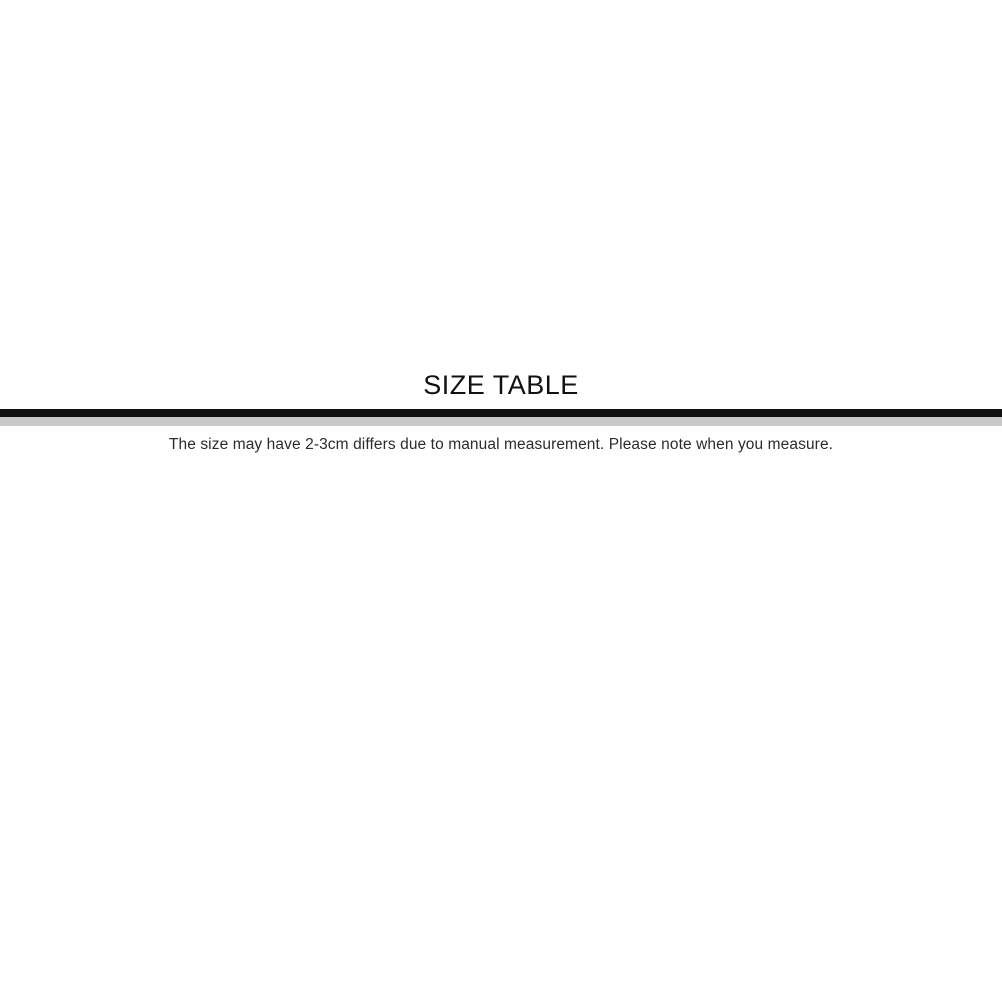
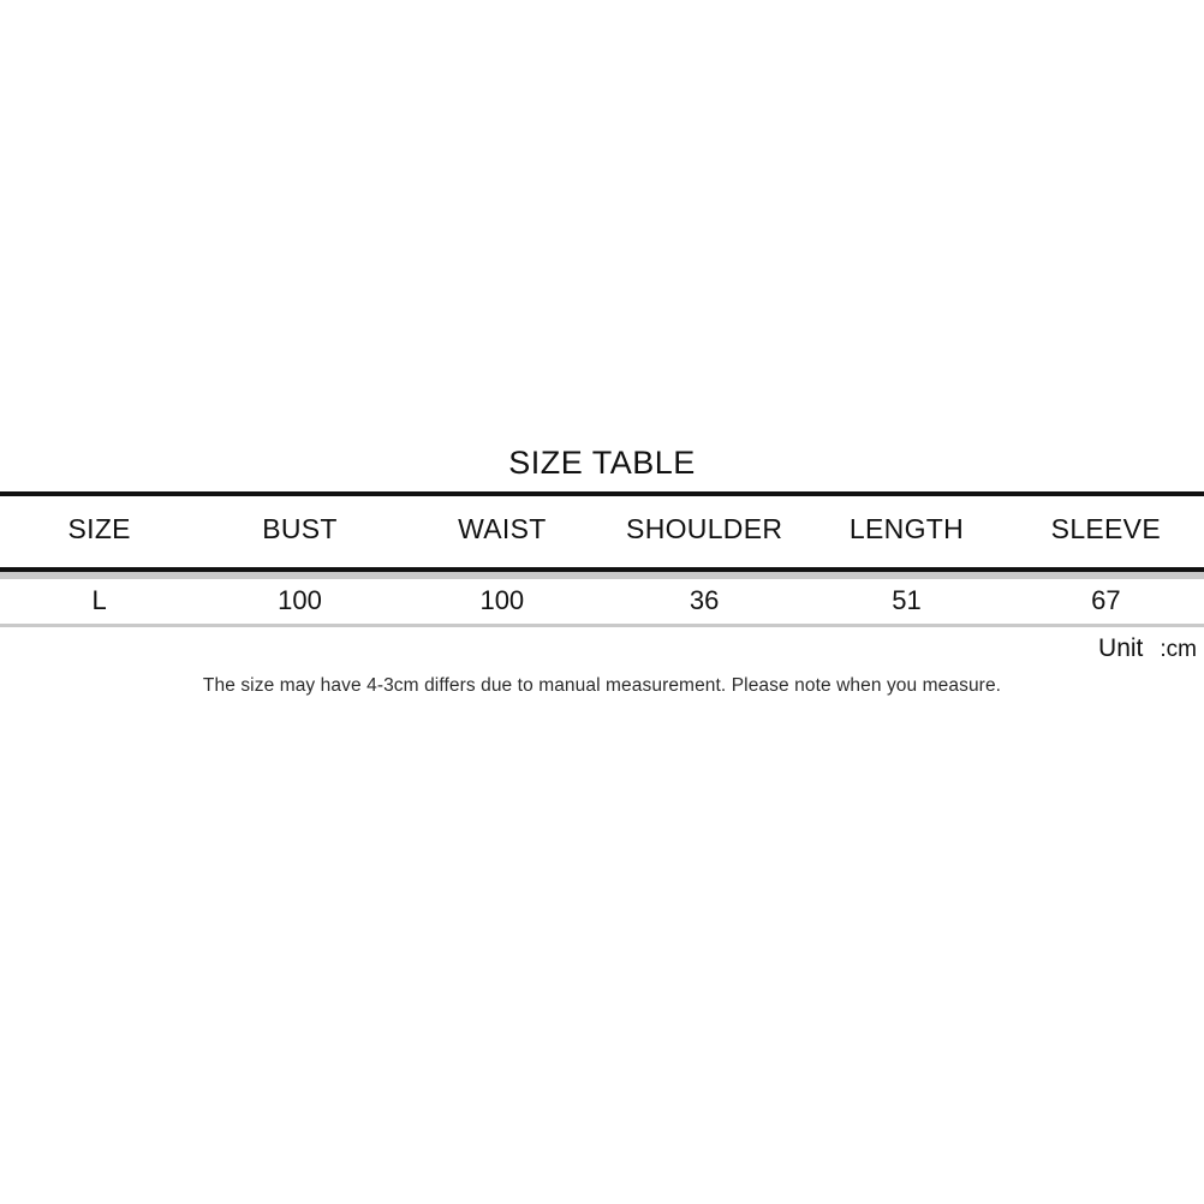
  SIZE TABLE
+ SIZE	BUST	WAIST	SHOULDER	LENGTH	SLEEVE
+ L	100	100	36	51	67
+ Unit
+ :cm
- The size may have 2-3cm differs due to manual measurement. Please note when you measure.
+ The size may have 4-3cm differs due to manual measurement. Please note when you measure.
